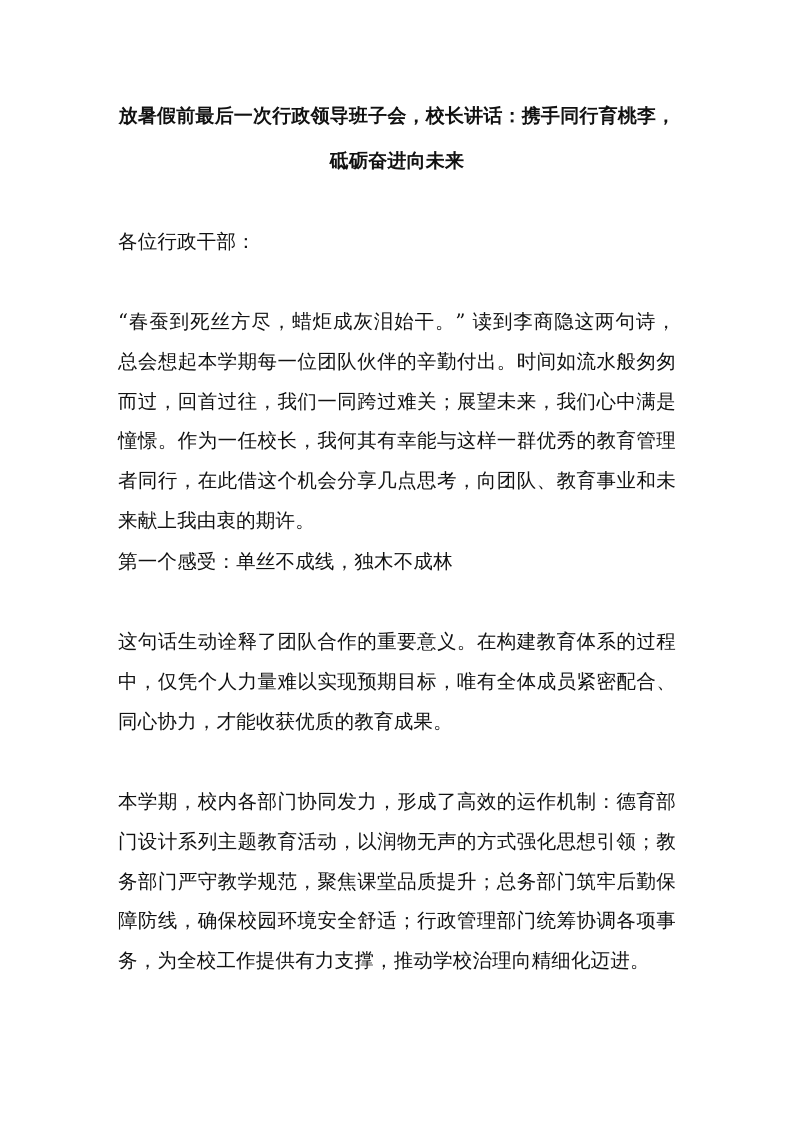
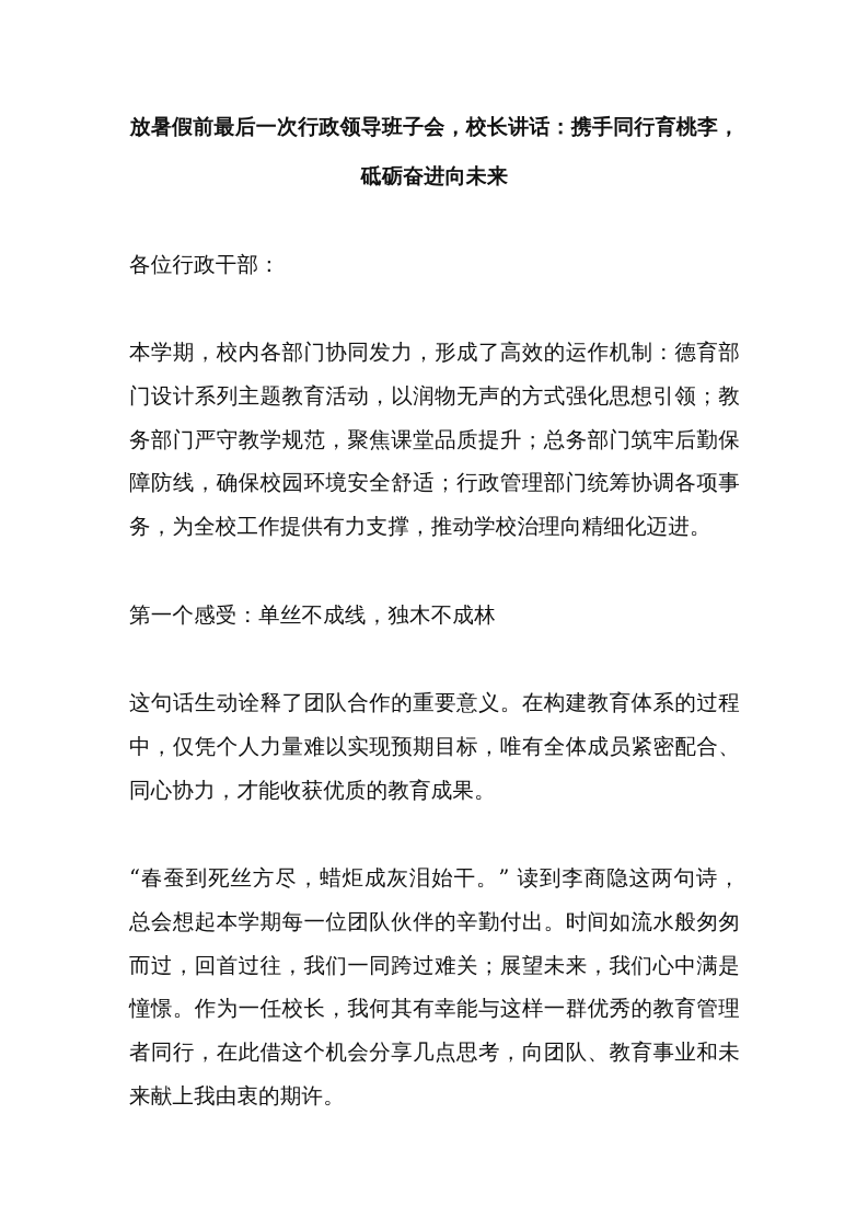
  放暑假前最后一次行政领导班子会，校长讲话：携手同行育桃李，砥砺奋进向未来
  各位行政干部：
- “春蚕到死丝方尽，蜡炬成灰泪始干。” 读到李商隐这两句诗，总会想起本学期每一位团队伙伴的辛勤付出。时间如流水般匆匆而过，回首过往，我们一同跨过难关；展望未来，我们心中满是憧憬。作为一任校长，我何其有幸能与这样一群优秀的教育管理者同行，在此借这个机会分享几点思考，向团队、教育事业和未来献上我由衷的期许。
+ 本学期，校内各部门协同发力，形成了高效的运作机制：德育部门设计系列主题教育活动，以润物无声的方式强化思想引领；教务部门严守教学规范，聚焦课堂品质提升；总务部门筑牢后勤保障防线，确保校园环境安全舒适；行政管理部门统筹协调各项事务，为全校工作提供有力支撑，推动学校治理向精细化迈进。
  第一个感受：单丝不成线，独木不成林
  这句话生动诠释了团队合作的重要意义。在构建教育体系的过程中，仅凭个人力量难以实现预期目标，唯有全体成员紧密配合、同心协力，才能收获优质的教育成果。
- 本学期，校内各部门协同发力，形成了高效的运作机制：德育部门设计系列主题教育活动，以润物无声的方式强化思想引领；教务部门严守教学规范，聚焦课堂品质提升；总务部门筑牢后勤保障防线，确保校园环境安全舒适；行政管理部门统筹协调各项事务，为全校工作提供有力支撑，推动学校治理向精细化迈进。
+ “春蚕到死丝方尽，蜡炬成灰泪始干。” 读到李商隐这两句诗，总会想起本学期每一位团队伙伴的辛勤付出。时间如流水般匆匆而过，回首过往，我们一同跨过难关；展望未来，我们心中满是憧憬。作为一任校长，我何其有幸能与这样一群优秀的教育管理者同行，在此借这个机会分享几点思考，向团队、教育事业和未来献上我由衷的期许。
